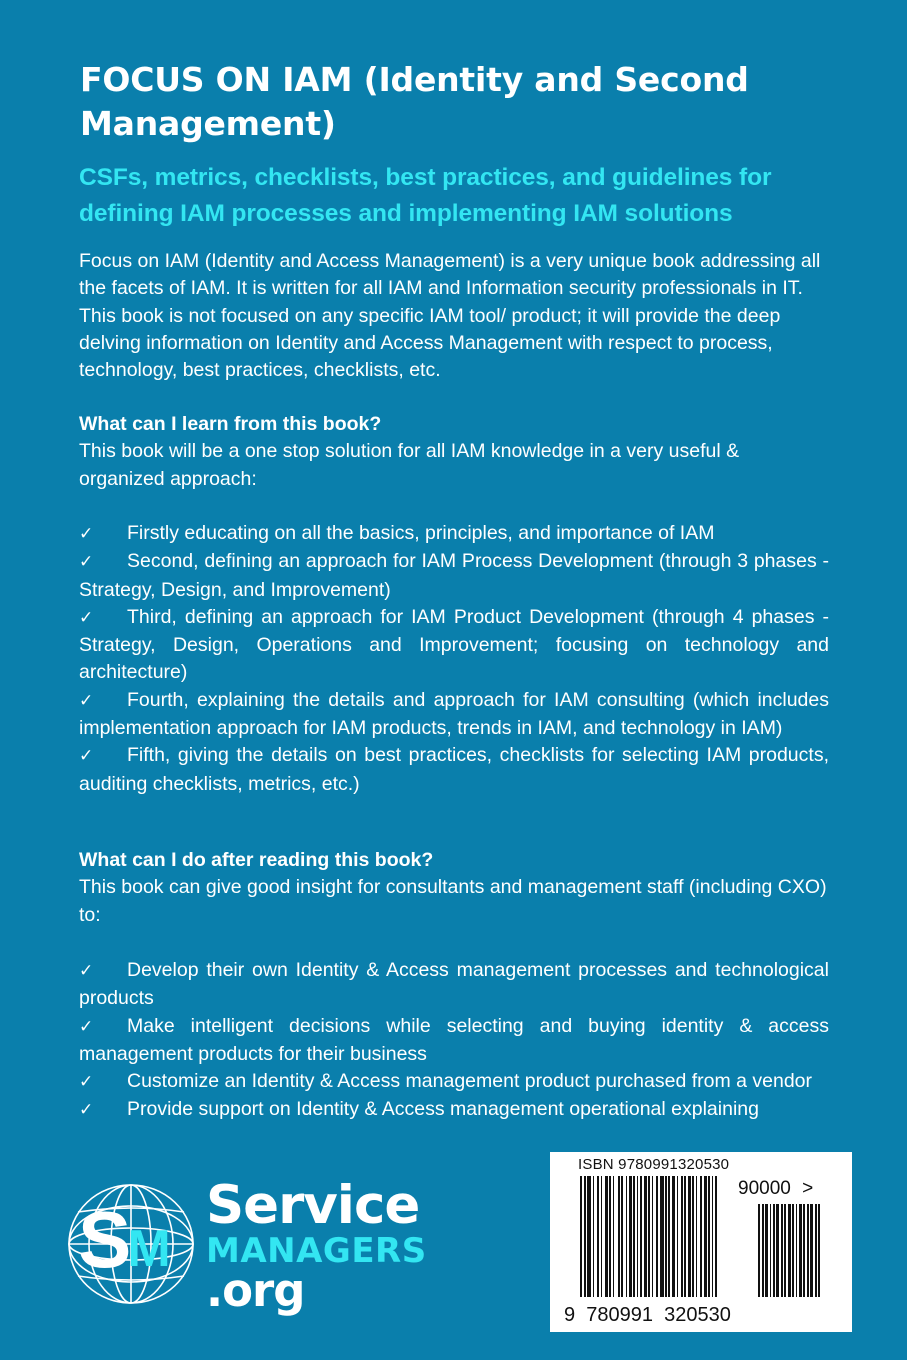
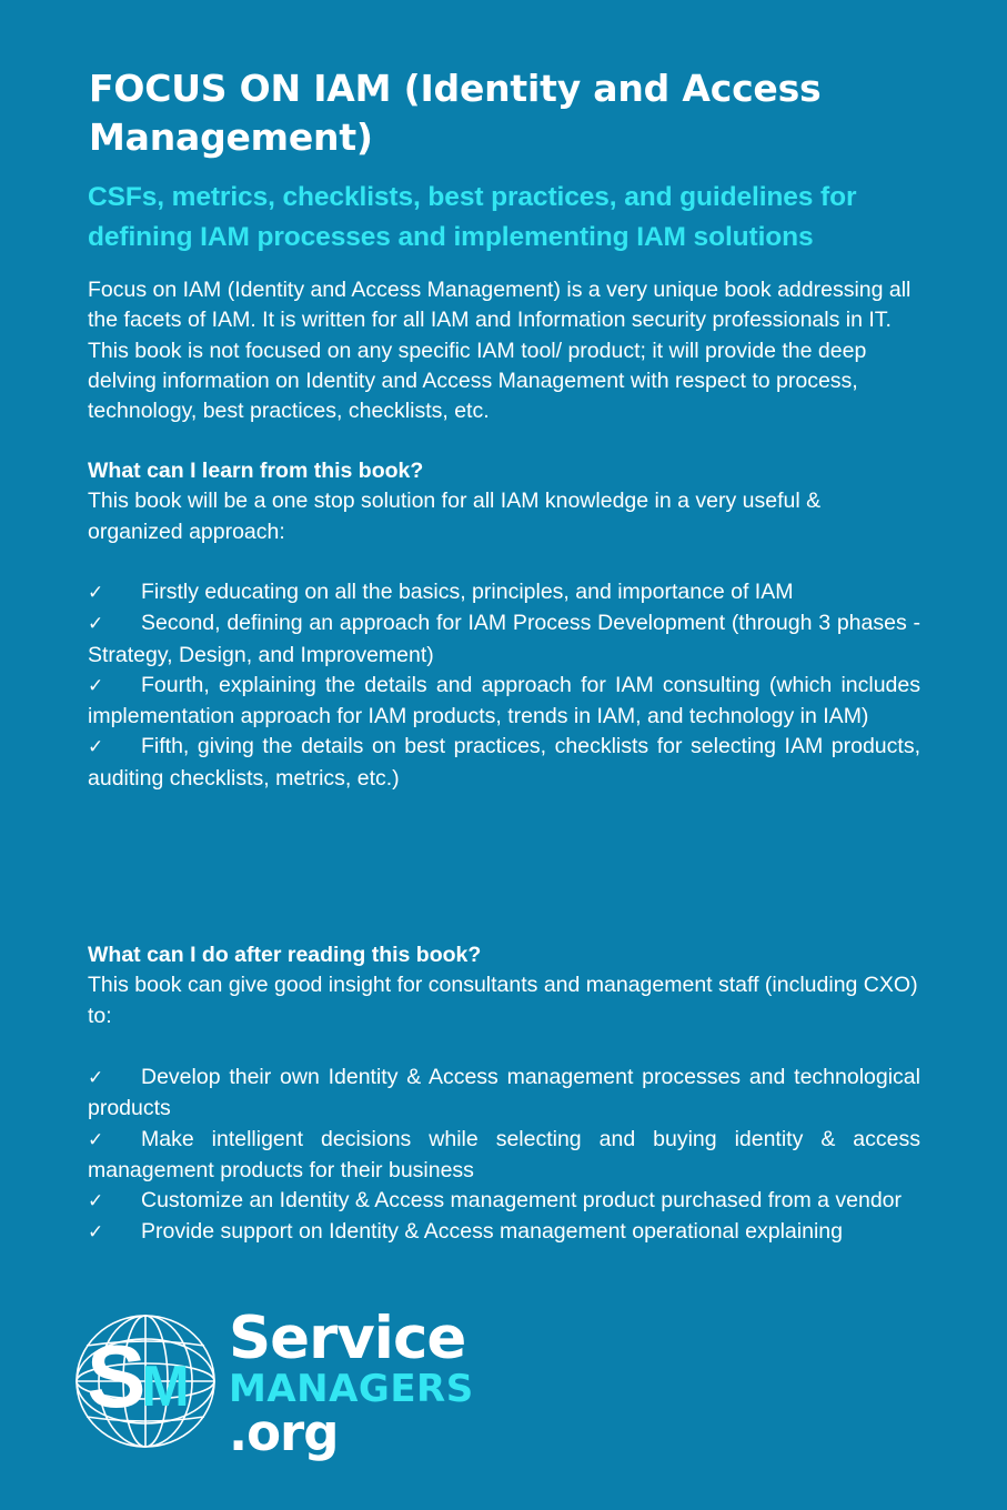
- FOCUS ON IAM (Identity and Second Management)
+ FOCUS ON IAM (Identity and Access Management)
  CSFs, metrics, checklists, best practices, and guidelines for defining IAM processes and implementing IAM solutions
  Focus on IAM (Identity and Access Management) is a very unique book addressing all the facets of IAM. It is written for all IAM and Information security professionals in IT. This book is not focused on any specific IAM tool/ product; it will provide the deep delving information on Identity and Access Management with respect to process, technology, best practices, checklists, etc.
  What can I learn from this book?
  This book will be a one stop solution for all IAM knowledge in a very useful & organized approach:
  ✓ Firstly educating on all the basics, principles, and importance of IAM
  ✓ Second, defining an approach for IAM Process Development (through 3 phases - Strategy, Design, and Improvement)
- ✓ Third, defining an approach for IAM Product Development (through 4 phases - Strategy, Design, Operations and Improvement; focusing on technology and architecture)
  ✓ Fourth, explaining the details and approach for IAM consulting (which includes implementation approach for IAM products, trends in IAM, and technology in IAM)
  ✓ Fifth, giving the details on best practices, checklists for selecting IAM products, auditing checklists, metrics, etc.)
  What can I do after reading this book?
  This book can give good insight for consultants and management staff (including CXO) to:
  ✓ Develop their own Identity & Access management processes and technological products
  ✓ Make intelligent decisions while selecting and buying identity & access management products for their business
  ✓ Customize an Identity & Access management product purchased from a vendor
  ✓ Provide support on Identity & Access management operational explaining
  SM
  Service
  MANAGERS
  .org
- ISBN 9780991320530
- 90000 >
- 9 780991 320530
